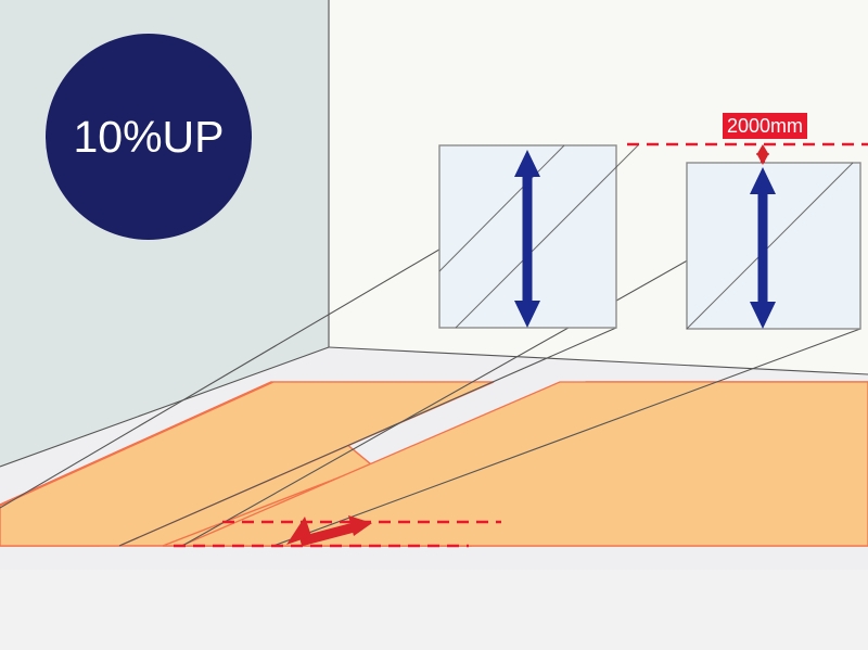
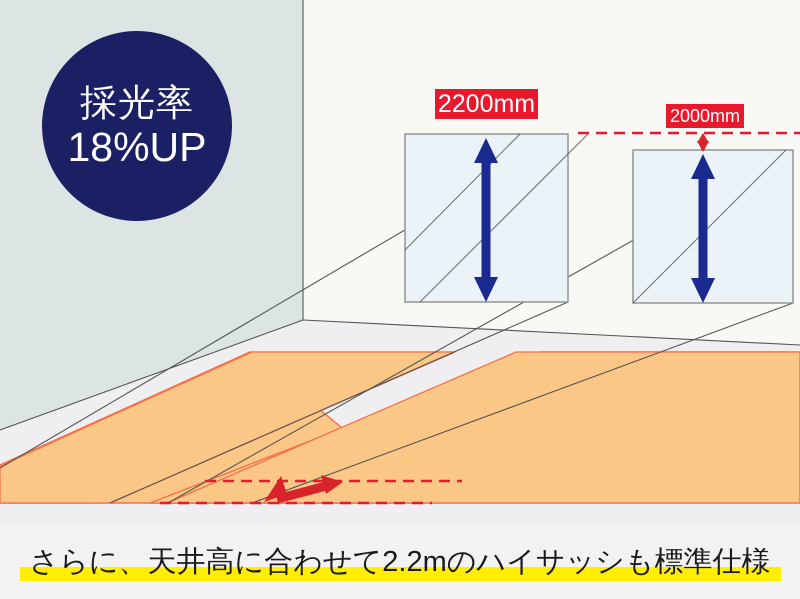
+ 採光率
- 10%UP
+ 18%UP
+ 2200mm
  2000mm
+ さらに、天井高に合わせて2.2mのハイサッシも標準仕様
